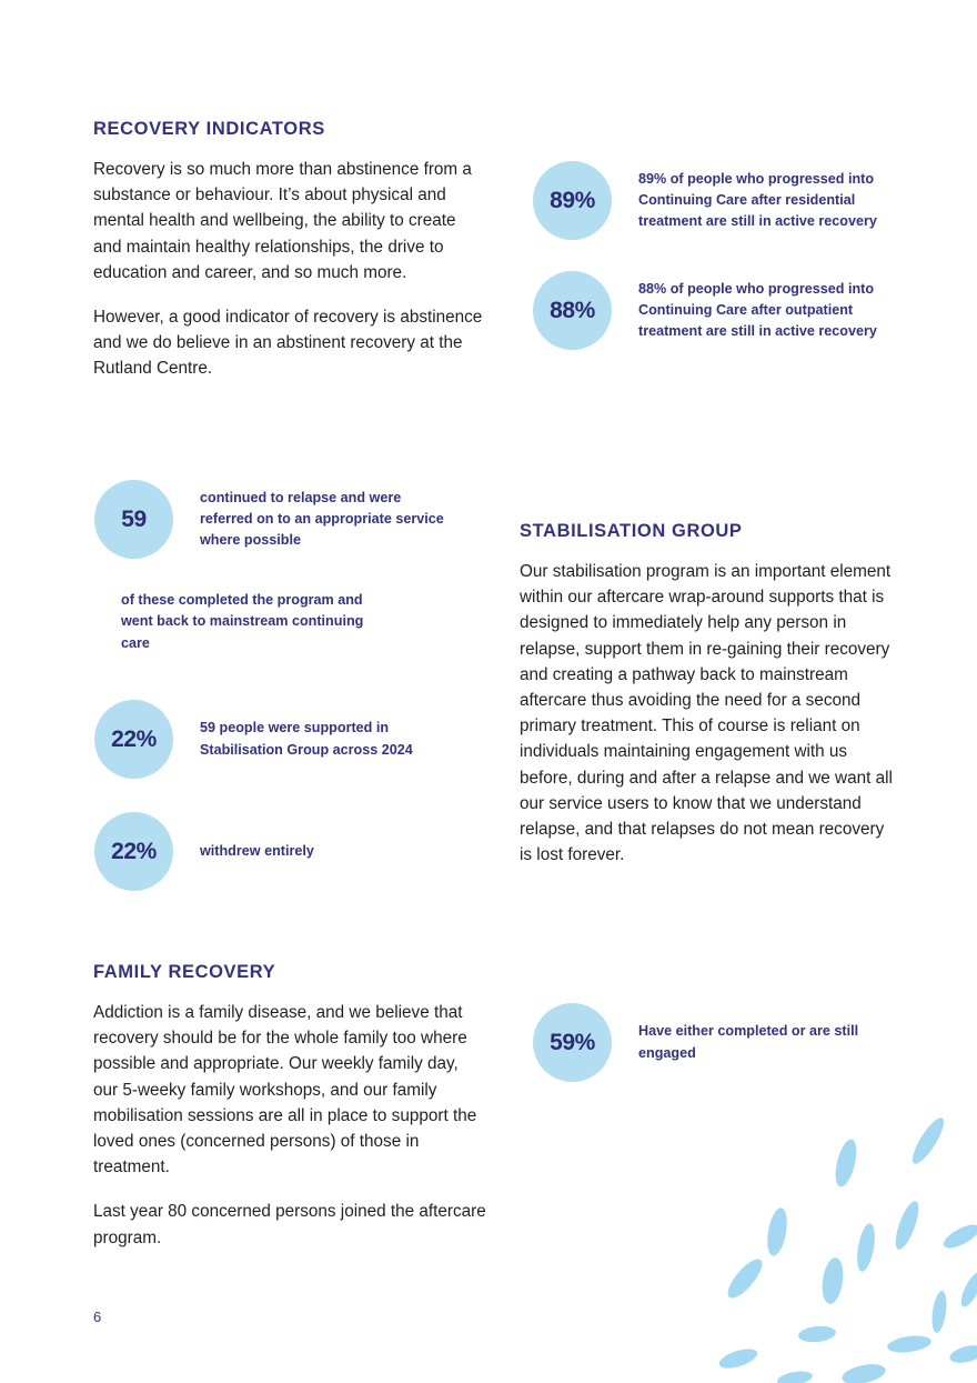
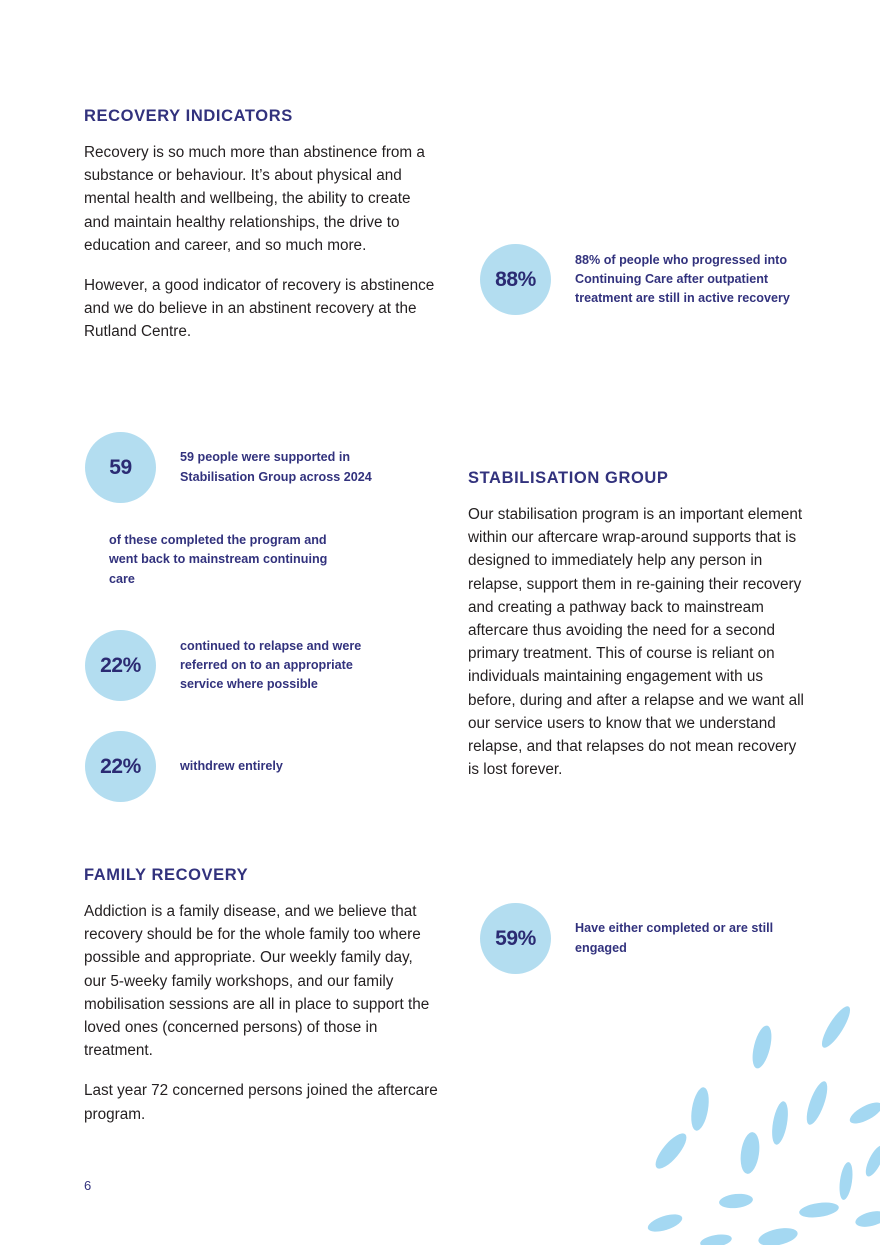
  RECOVERY INDICATORS
  Recovery is so much more than abstinence from a substance or behaviour. It’s about physical and mental health and wellbeing, the ability to create and maintain healthy relationships, the drive to education and career, and so much more.
  However, a good indicator of recovery is abstinence and we do believe in an abstinent recovery at the Rutland Centre.
- 89%
- 89% of people who progressed into Continuing Care after residential treatment are still in active recovery
  88%
  88% of people who progressed into Continuing Care after outpatient treatment are still in active recovery
  59
- continued to relapse and were referred on to an appropriate service where possible
+ 59 people were supported in Stabilisation Group across 2024
  of these completed the program and went back to mainstream continuing care
  22%
- 59 people were supported in Stabilisation Group across 2024
+ continued to relapse and were referred on to an appropriate service where possible
  22%
  withdrew entirely
  STABILISATION GROUP
  Our stabilisation program is an important element within our aftercare wrap-around supports that is designed to immediately help any person in relapse, support them in re-gaining their recovery and creating a pathway back to mainstream aftercare thus avoiding the need for a second primary treatment. This of course is reliant on individuals maintaining engagement with us before, during and after a relapse and we want all our service users to know that we understand relapse, and that relapses do not mean recovery is lost forever.
  FAMILY RECOVERY
  Addiction is a family disease, and we believe that recovery should be for the whole family too where possible and appropriate. Our weekly family day, our 5-weeky family workshops, and our family mobilisation sessions are all in place to support the loved ones (concerned persons) of those in treatment.
- Last year 80 concerned persons joined the aftercare program.
+ Last year 72 concerned persons joined the aftercare program.
  59%
  Have either completed or are still engaged
  6
